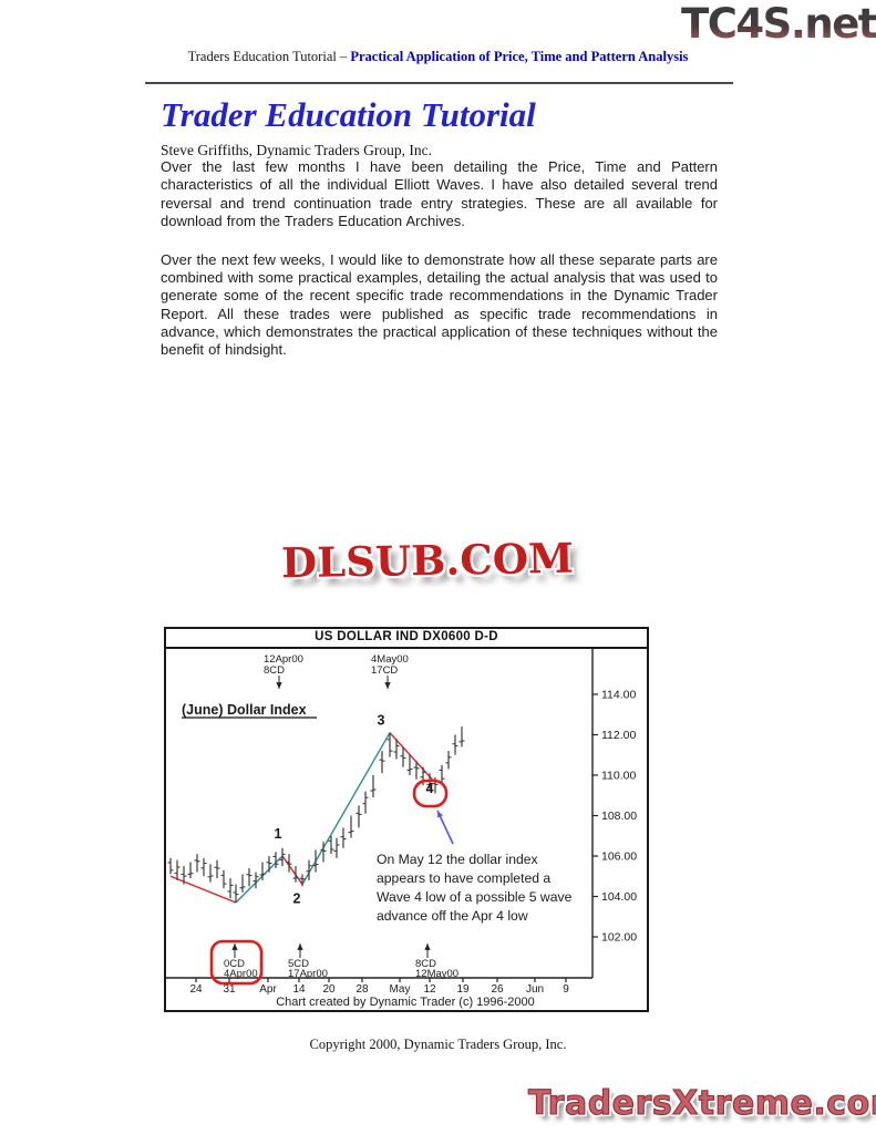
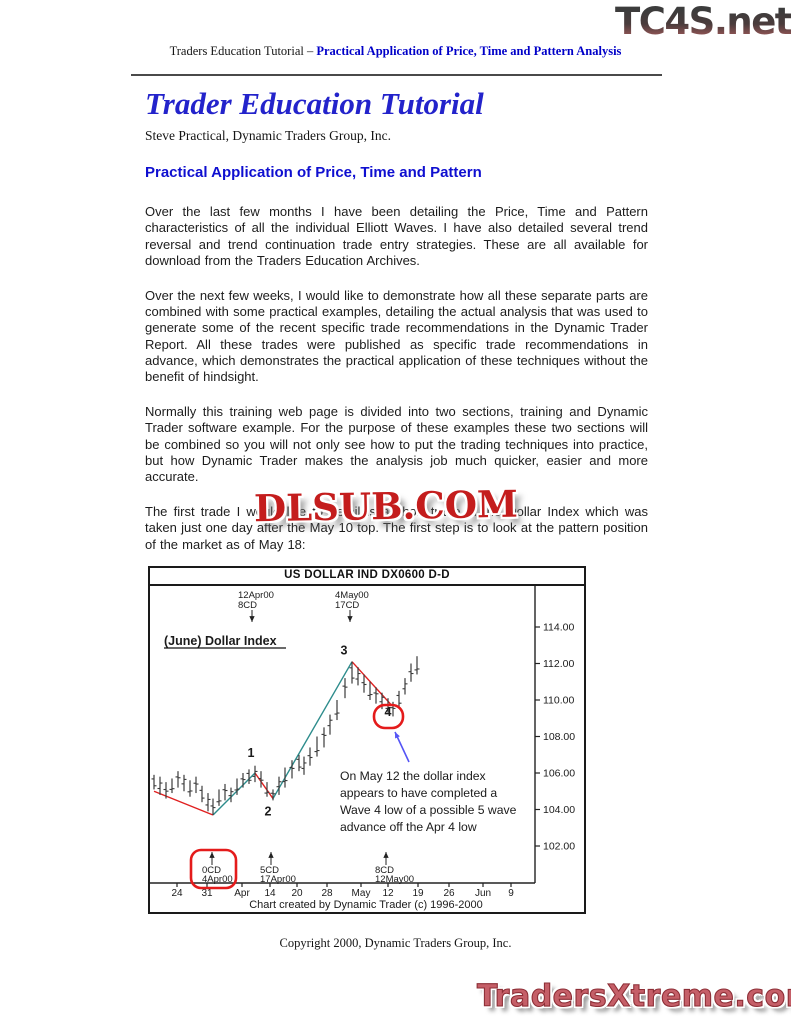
  TC4S.net
  Traders Education Tutorial – Practical Application of Price, Time and Pattern Analysis
  Trader Education Tutorial
- Steve Griffiths, Dynamic Traders Group, Inc.
+ Steve Practical, Dynamic Traders Group, Inc.
+ Practical Application of Price, Time and Pattern
  Over the last few months I have been detailing the Price, Time and Pattern characteristics of all the individual Elliott Waves. I have also detailed several trend reversal and trend continuation trade entry strategies. These are all available for download from the Traders Education Archives.
  Over the next few weeks, I would like to demonstrate how all these separate parts are combined with some practical examples, detailing the actual analysis that was used to generate some of the recent specific trade recommendations in the Dynamic Trader Report. All these trades were published as specific trade recommendations in advance, which demonstrates the practical application of these techniques without the benefit of hindsight.
+ Normally this training web page is divided into two sections, training and Dynamic Trader software example. For the purpose of these examples these two sections will be combined so you will not only see how to put the trading techniques into practice, but how Dynamic Trader makes the analysis job much quicker, easier and more accurate.
+ The first trade I would like to detail is a short trade in the Dollar Index which was taken just one day after the May 10 top. The first step is to look at the pattern position of the market as of May 18:
  DLSUB.COM
  US DOLLAR IND DX0600 D-D
  114.00
  112.00
  110.00
  108.00
  106.00
  104.00
  102.00
  24
  31
  Apr
  14
  20
  28
  May
  12
  19
  26
  Jun
  9
  1
  2
  3
  4
  On May 12 the dollar index
  appears to have completed a
  Wave 4 low of a possible 5 wave
  advance off the Apr 4 low
  12Apr00
  8CD
  4May00
  17CD
  0CD
  4Apr00
  5CD
  17Apr00
  8CD
  12May00
  (June) Dollar Index
  Chart created by Dynamic Trader (c) 1996-2000
  Copyright 2000, Dynamic Traders Group, Inc.
  TradersXtreme.co
